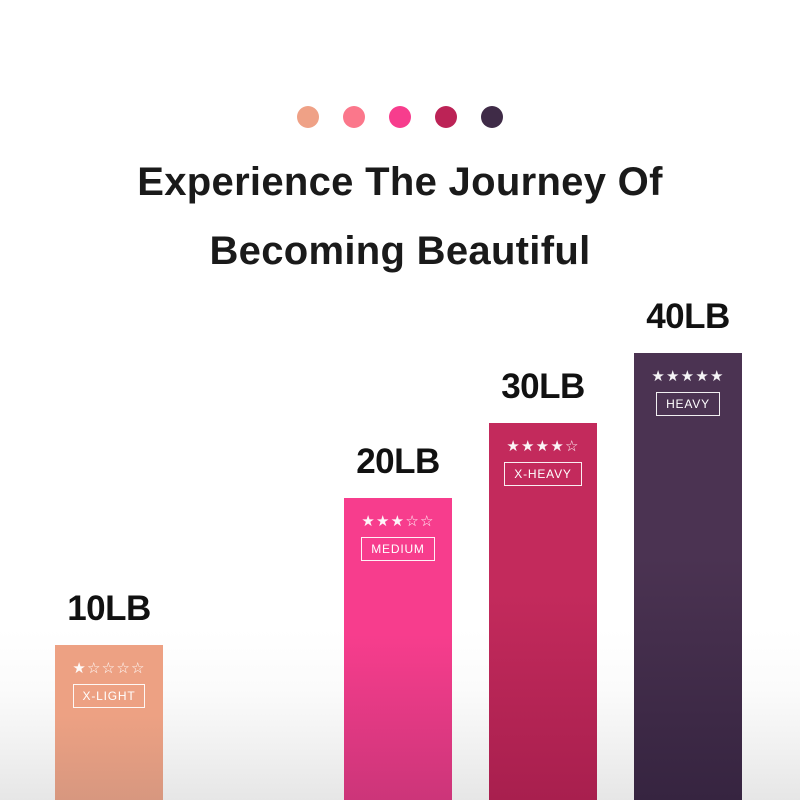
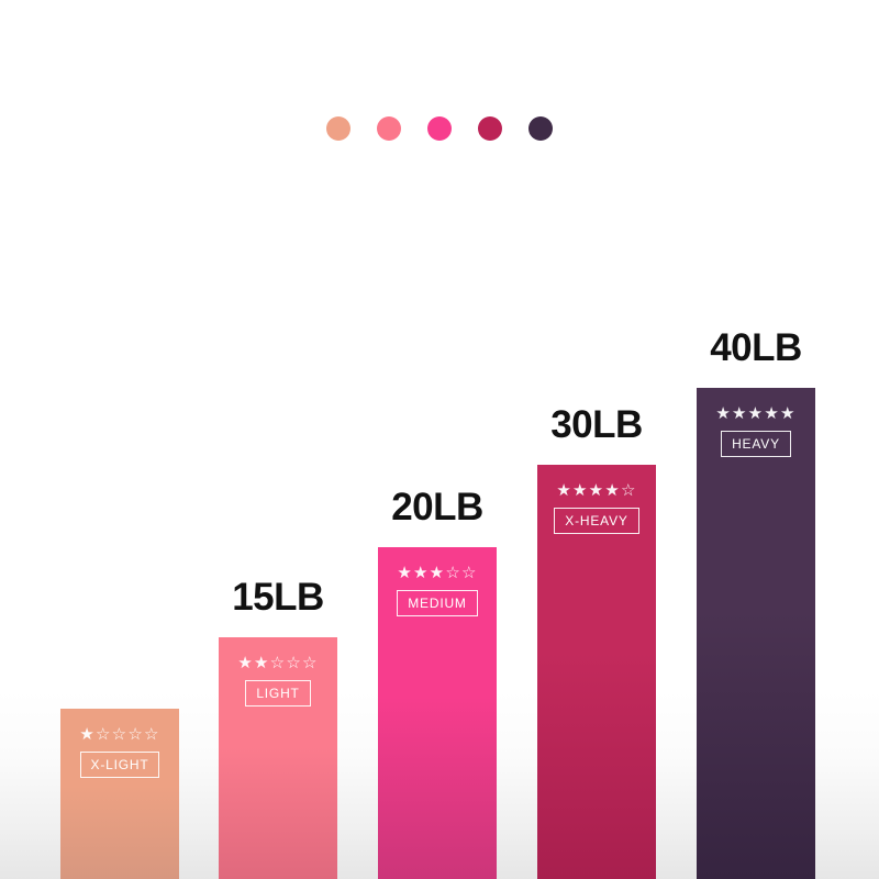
- Experience The Journey Of
- Becoming Beautiful
- 10LB
  ★☆☆☆☆
  X-LIGHT
+ 15LB
+ ★★☆☆☆
+ LIGHT
  20LB
  ★★★☆☆
  MEDIUM
  30LB
  ★★★★☆
  X-HEAVY
  40LB
  ★★★★★
  HEAVY
